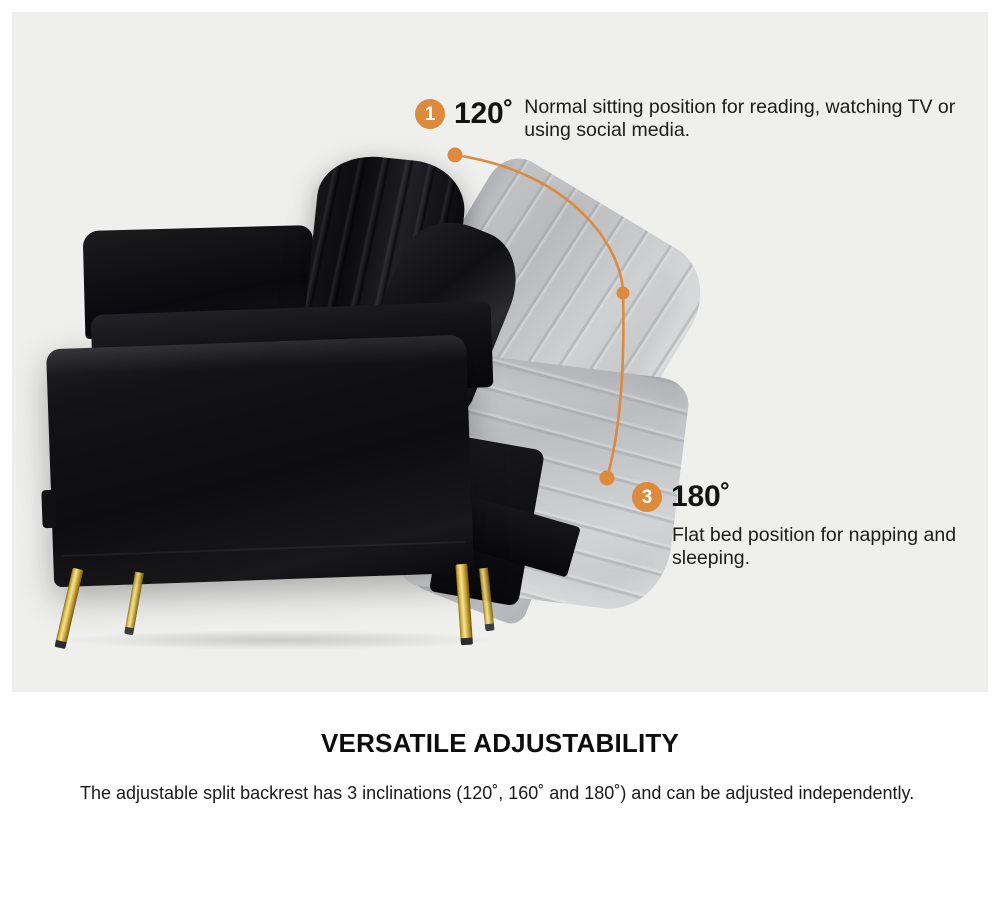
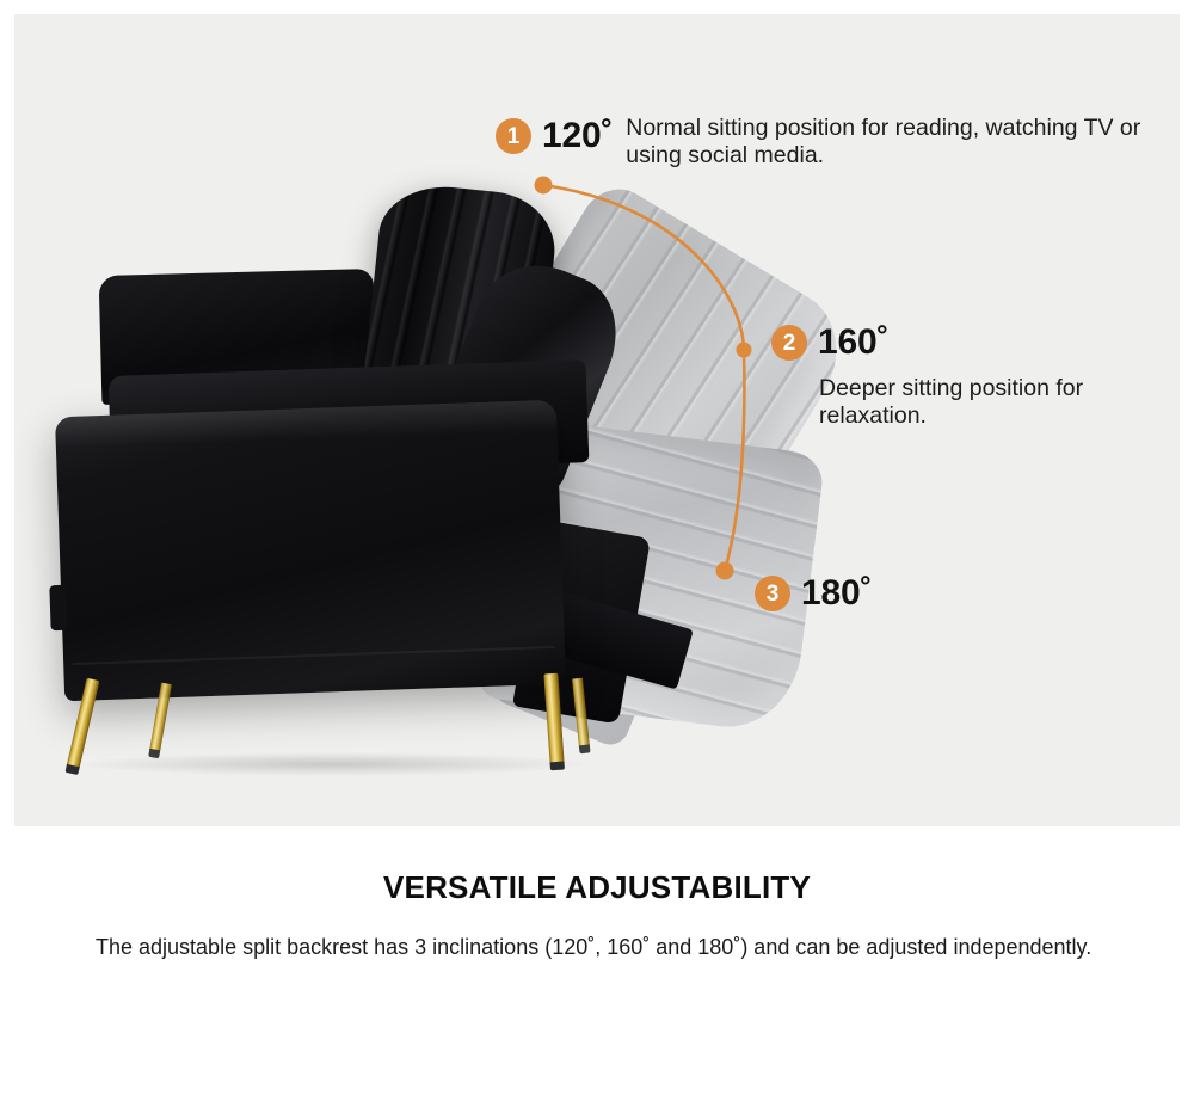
  1 120˚
  Normal sitting position for reading, watching TV or using social media.
+ 2 160˚
+ Deeper sitting position for relaxation.
  3 180˚
- Flat bed position for napping and sleeping.
  VERSATILE ADJUSTABILITY
  The adjustable split backrest has 3 inclinations (120˚, 160˚ and 180˚) and can be adjusted independently.
